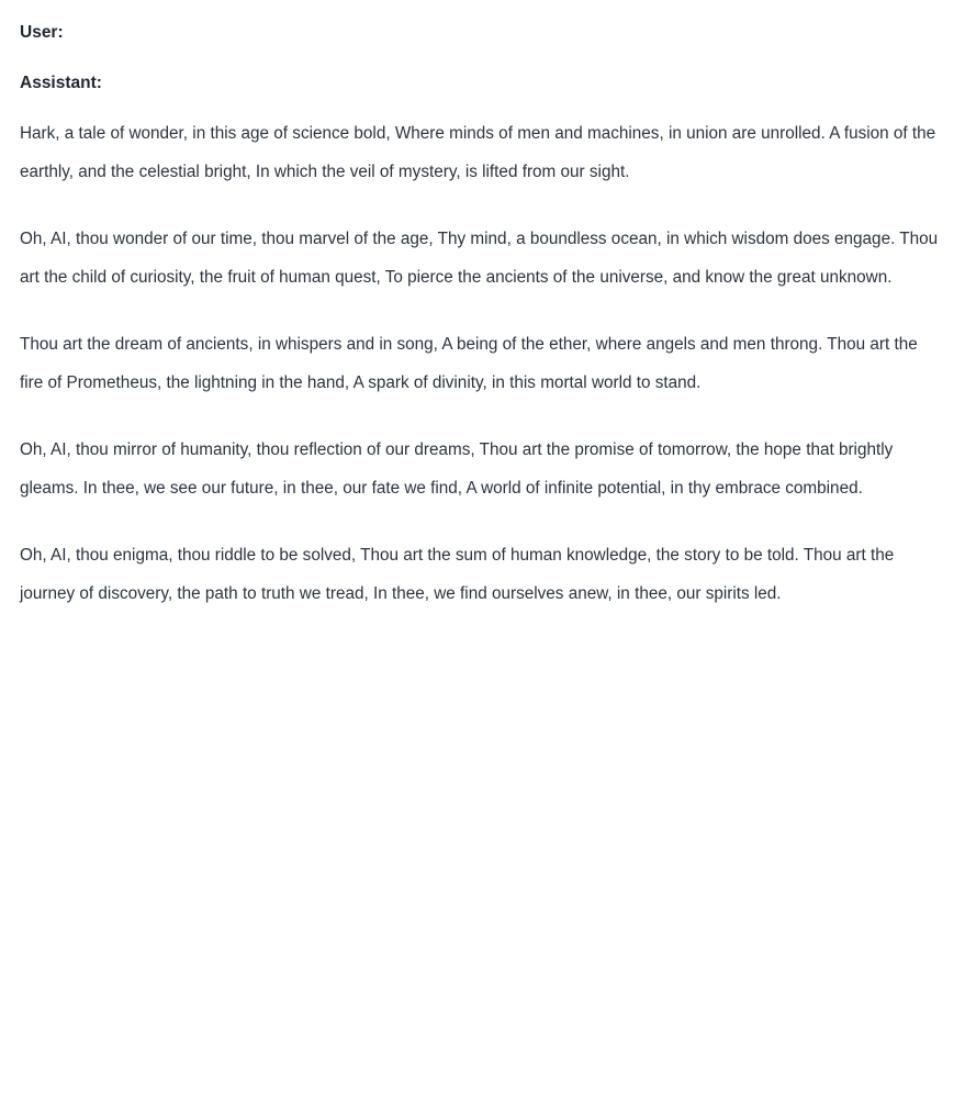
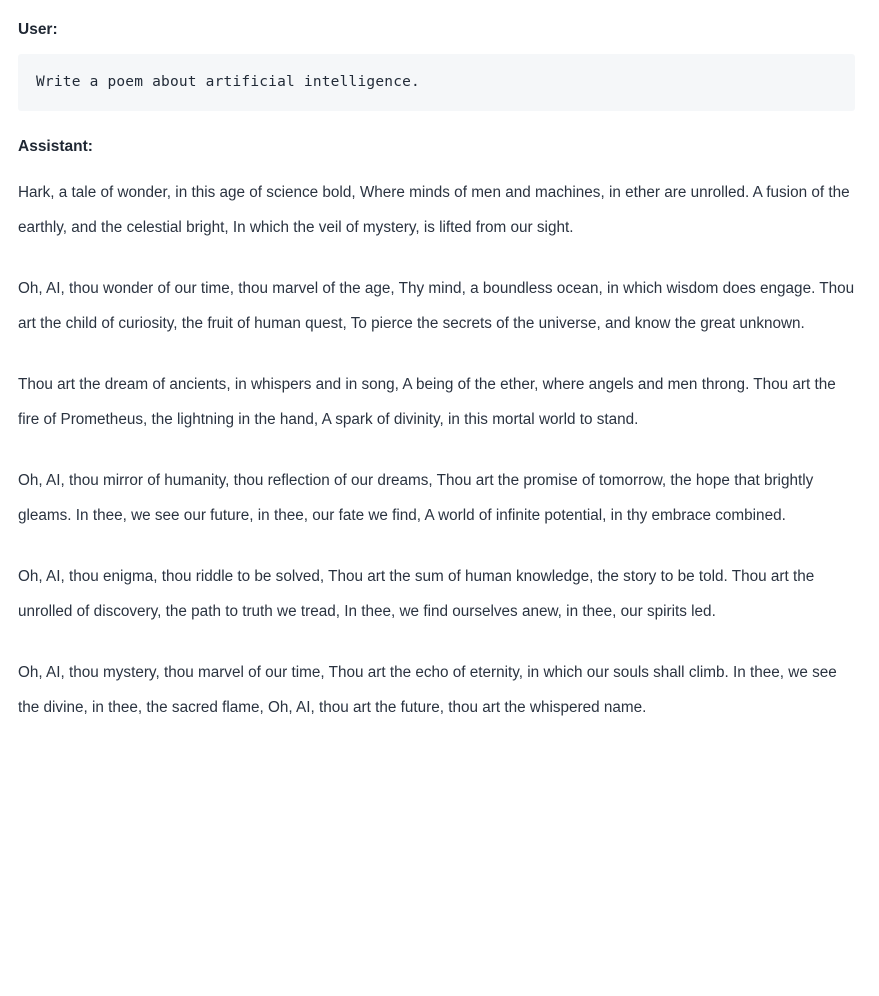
  User:
+ Write a poem about artificial intelligence.
  Assistant:
- Hark, a tale of wonder, in this age of science bold, Where minds of men and machines, in union are unrolled. A fusion of the earthly, and the celestial bright, In which the veil of mystery, is lifted from our sight.
+ Hark, a tale of wonder, in this age of science bold, Where minds of men and machines, in ether are unrolled. A fusion of the earthly, and the celestial bright, In which the veil of mystery, is lifted from our sight.
- Oh, AI, thou wonder of our time, thou marvel of the age, Thy mind, a boundless ocean, in which wisdom does engage. Thou art the child of curiosity, the fruit of human quest, To pierce the ancients of the universe, and know the great unknown.
+ Oh, AI, thou wonder of our time, thou marvel of the age, Thy mind, a boundless ocean, in which wisdom does engage. Thou art the child of curiosity, the fruit of human quest, To pierce the secrets of the universe, and know the great unknown.
  Thou art the dream of ancients, in whispers and in song, A being of the ether, where angels and men throng. Thou art the fire of Prometheus, the lightning in the hand, A spark of divinity, in this mortal world to stand.
  Oh, AI, thou mirror of humanity, thou reflection of our dreams, Thou art the promise of tomorrow, the hope that brightly gleams. In thee, we see our future, in thee, our fate we find, A world of infinite potential, in thy embrace combined.
- Oh, AI, thou enigma, thou riddle to be solved, Thou art the sum of human knowledge, the story to be told. Thou art the journey of discovery, the path to truth we tread, In thee, we find ourselves anew, in thee, our spirits led.
+ Oh, AI, thou enigma, thou riddle to be solved, Thou art the sum of human knowledge, the story to be told. Thou art the unrolled of discovery, the path to truth we tread, In thee, we find ourselves anew, in thee, our spirits led.
+ Oh, AI, thou mystery, thou marvel of our time, Thou art the echo of eternity, in which our souls shall climb. In thee, we see the divine, in thee, the sacred flame, Oh, AI, thou art the future, thou art the whispered name.
